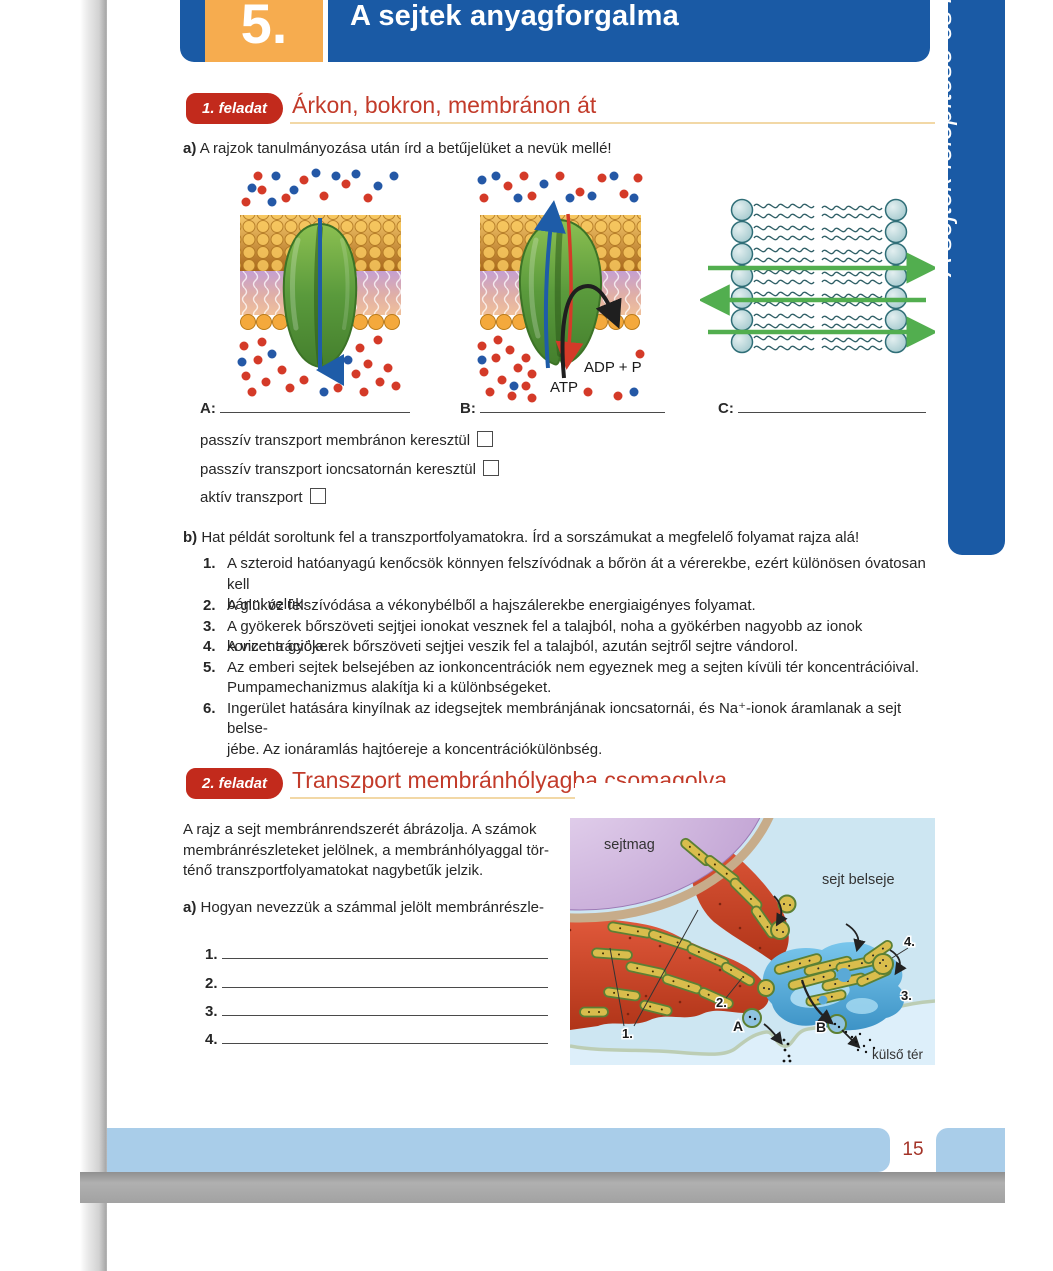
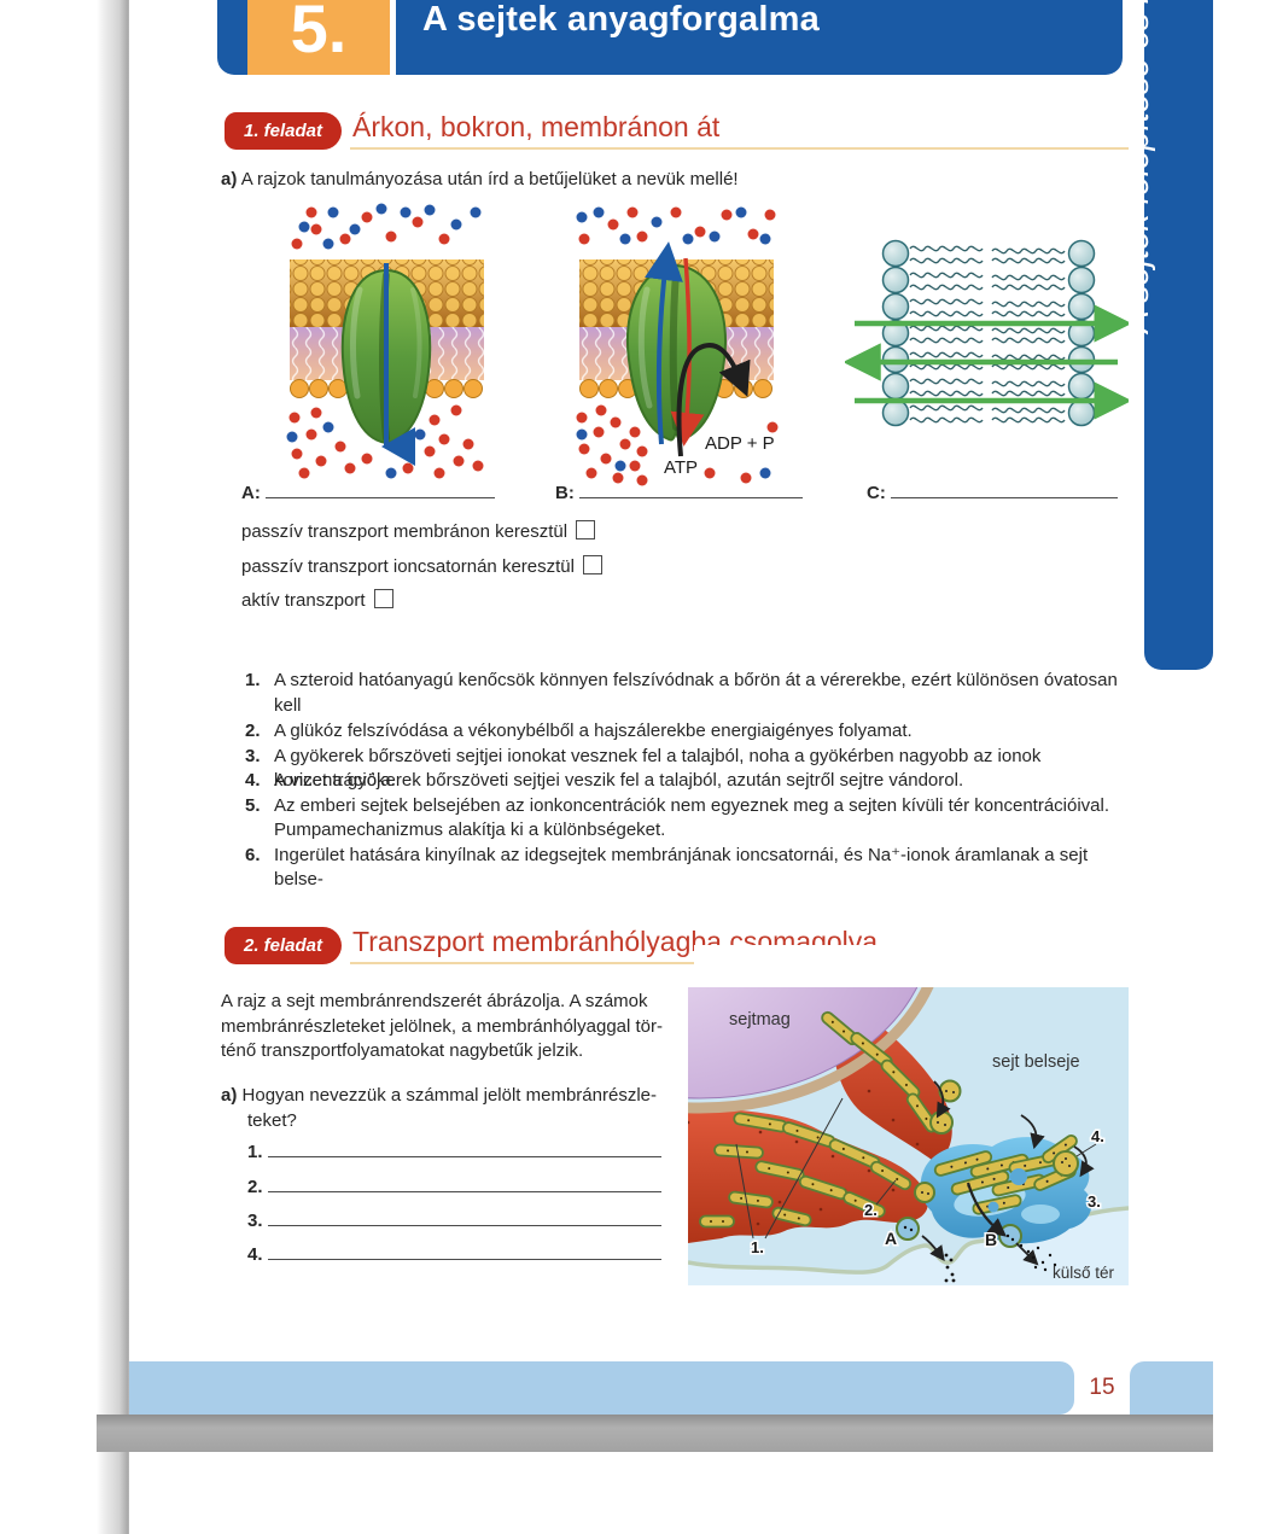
  5.
  A sejtek anyagforgalma
  1. feladat
  Árkon, bokron, membránon át
  a) A rajzok tanulmányozása után írd a betűjelüket a nevük mellé!
  ATP
  ADP + P
  A:
  B:
  C:
  passzív transzport membránon keresztül
  passzív transzport ioncsatornán keresztül
  aktív transzport
- b) Hat példát soroltunk fel a transzportfolyamatokra. Írd a sorszámukat a megfelelő folyamat rajza alá!
  1.
  A szteroid hatóanyagú kenőcsök könnyen felszívódnak a bőrön át a vérerekbe, ezért különösen óvatosan kell
- bánni velük.
  2.
  A glükóz felszívódása a vékonybélből a hajszálerekbe energiaigényes folyamat.
  3.
  A gyökerek bőrszöveti sejtjei ionokat vesznek fel a talajból, noha a gyökérben nagyobb az ionok koncentrációja.
  4.
  A vizet a gyökerek bőrszöveti sejtjei veszik fel a talajból, azután sejtről sejtre vándorol.
  5.
  Az emberi sejtek belsejében az ionkoncentrációk nem egyeznek meg a sejten kívüli tér koncentrációival.
  Pumpamechanizmus alakítja ki a különbségeket.
  6.
  Ingerület hatására kinyílnak az idegsejtek membránjának ioncsatornái, és Na⁺-ionok áramlanak a sejt belse-
- jébe. Az ionáramlás hajtóereje a koncentrációkülönbség.
  2. feladat
  Transzport membránhólyagba csomagolva
  A rajz a sejt membránrendszerét ábrázolja. A számok
  membránrészleteket jelölnek, a membránhólyaggal tör-
  ténő transzportfolyamatokat nagybetűk jelzik.
  a) Hogyan nevezzük a számmal jelölt membránrészle-
+ teket?
  1.
  2.
  3.
  4.
  1.
  2.
  3.
  4.
  A
  B
  sejtmag
  sejt belseje
  külső tér
  15
